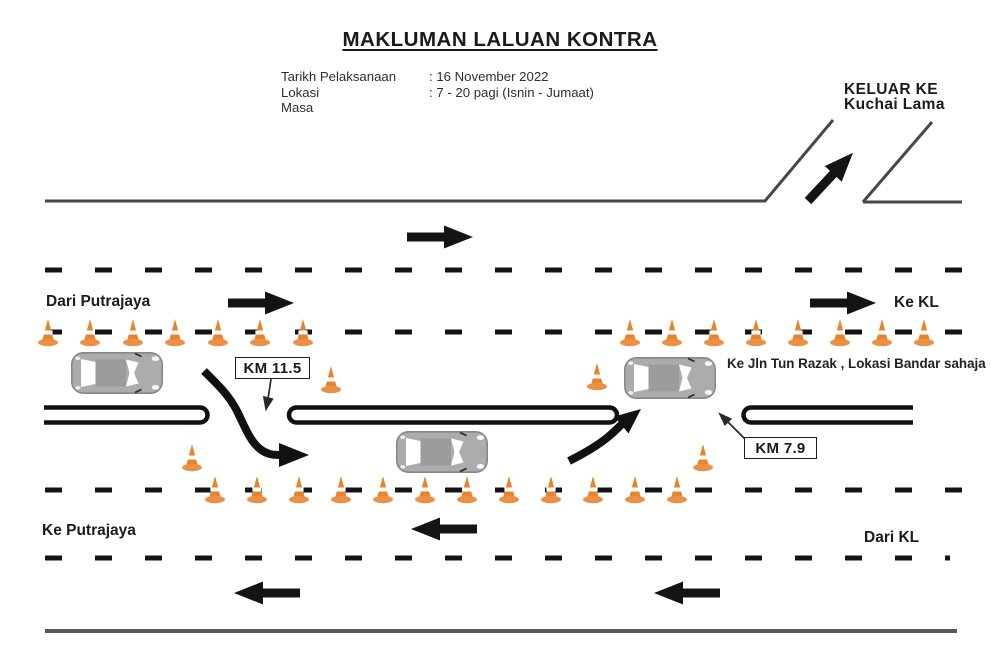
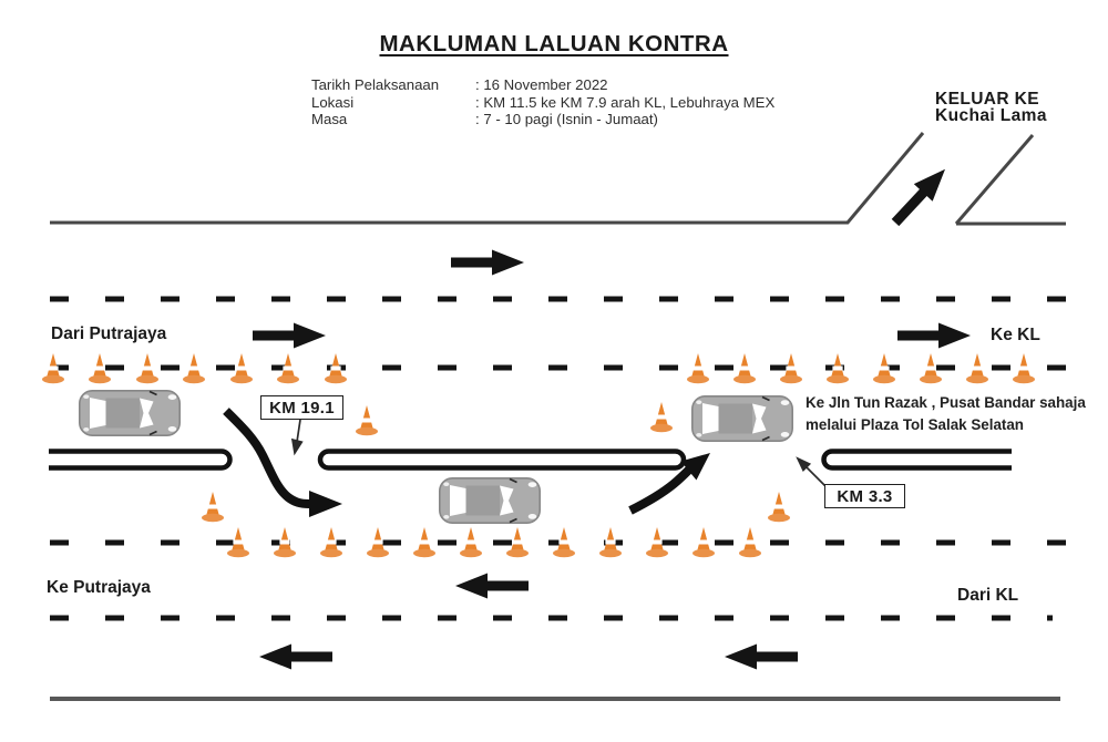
  MAKLUMAN LALUAN KONTRA
  Tarikh Pelaksanaan
  Lokasi
  Masa
  : 16 November 2022
+ : KM 11.5 ke KM 7.9 arah KL, Lebuhraya MEX
- : 7 - 20 pagi (Isnin - Jumaat)
+ : 7 - 10 pagi (Isnin - Jumaat)
  KELUAR KE
  Kuchai Lama
  Dari Putrajaya
  Ke KL
  Ke Putrajaya
  Dari KL
- Ke Jln Tun Razak , Lokasi Bandar sahaja
+ Ke Jln Tun Razak , Pusat Bandar sahaja
+ melalui Plaza Tol Salak Selatan
- KM 11.5
+ KM 19.1
- KM 7.9
+ KM 3.3
